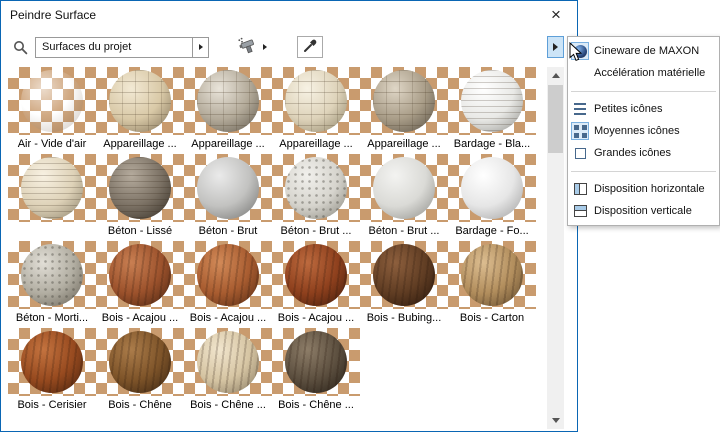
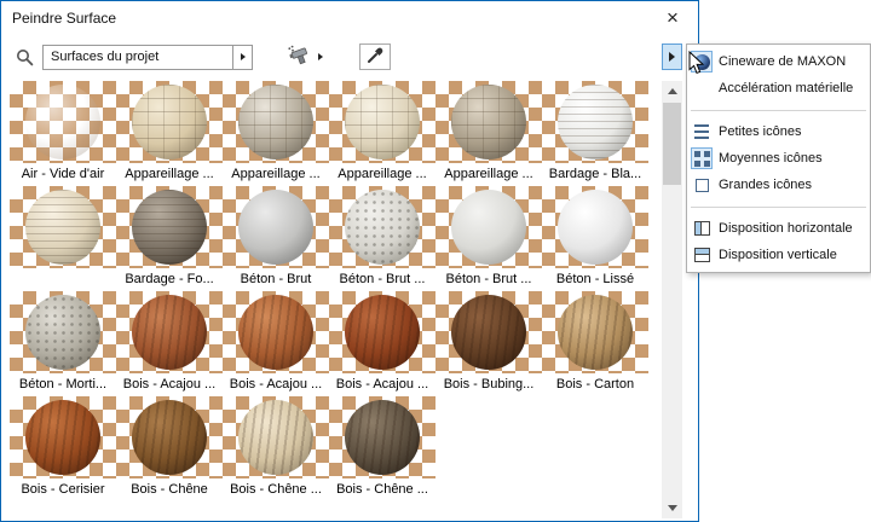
  Peindre Surface
  ×
  Surfaces du projet
  Air - Vide d'air
  Appareillage ...
  Appareillage ...
  Appareillage ...
  Appareillage ...
  Bardage - Bla...
- Béton - Lissé
+ Bardage - Fo...
  Béton - Brut
  Béton - Brut ...
  Béton - Brut ...
- Bardage - Fo...
+ Béton - Lissé
  Béton - Morti...
  Bois - Acajou ...
  Bois - Acajou ...
  Bois - Acajou ...
  Bois - Bubing...
  Bois - Carton
  Bois - Cerisier
  Bois - Chêne
  Bois - Chêne ...
  Bois - Chêne ...
  Cineware de MAXON
  Accélération matérielle
  Petites icônes
  Moyennes icônes
  Grandes icônes
  Disposition horizontale
  Disposition verticale
